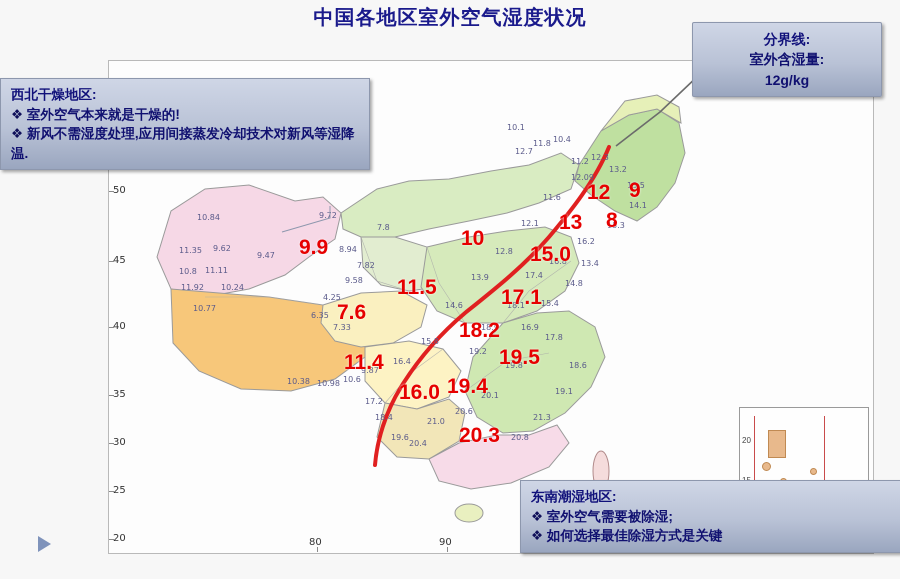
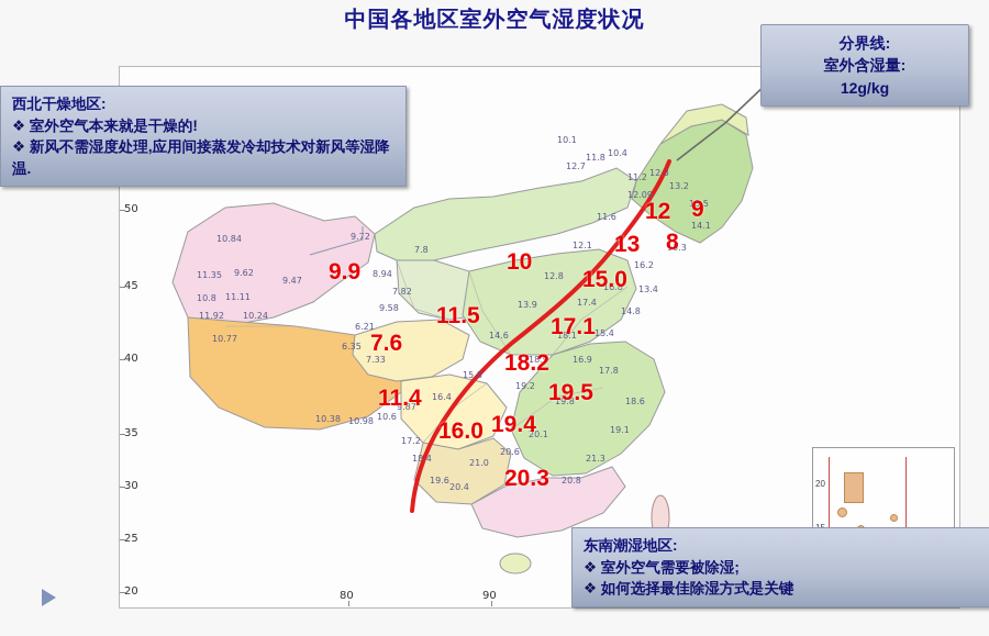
  中国各地区室外空气湿度状况
  10.84
  11.35
  9.62
  10.8
  11.11
  11.92
  10.24
  10.77
  9.47
  9.72
  8.94
  7.8
  7.82
  9.58
- 4.25
+ 6.21
  6.35
  7.33
  10.38
  10.98
  10.6
  9.87
  10.1
  12.7
  11.8
  10.4
  11.2
  12.3
  12.09
  13.2
  13.5
  14.1
  15.3
  16.2
  16.8
  17.4
  18.1
  18.9
  19.2
  19.8
  20.1
  20.6
  21.0
  20.4
  19.6
  18.4
  17.2
  16.4
  15.8
  14.6
  13.9
  12.8
  12.1
  11.6
  20.8
  21.3
  19.1
  18.6
  17.8
  16.9
  15.4
  14.8
  13.4
  9.9
  10
  11.5
  7.6
  11.4
  12
  9
  13
  8
  15.0
  17.1
  18.2
  19.5
  19.4
  16.0
  20.3
  20
  80
  90
  20
  25
  30
  35
  40
  45
  50
  分界线:
  室外含湿量:
  12g/kg
  西北干燥地区:
  室外空气本来就是干燥的!
  新风不需湿度处理,应用间接蒸发冷却技术对新风等湿降温.
  东南潮湿地区:
  室外空气需要被除湿;
  如何选择最佳除湿方式是关键
